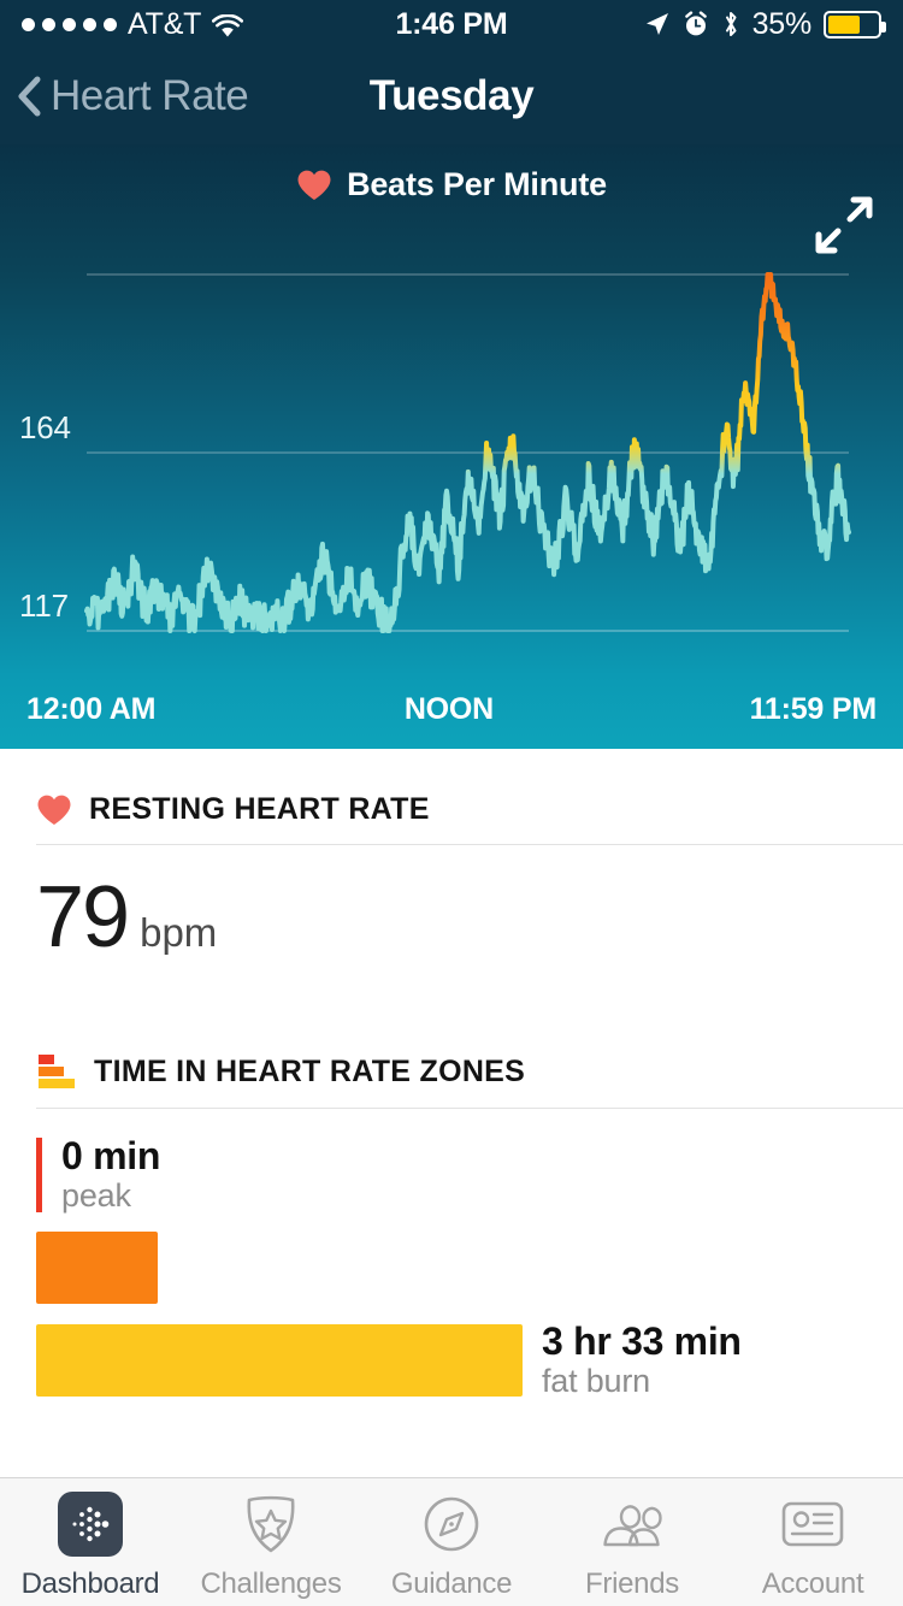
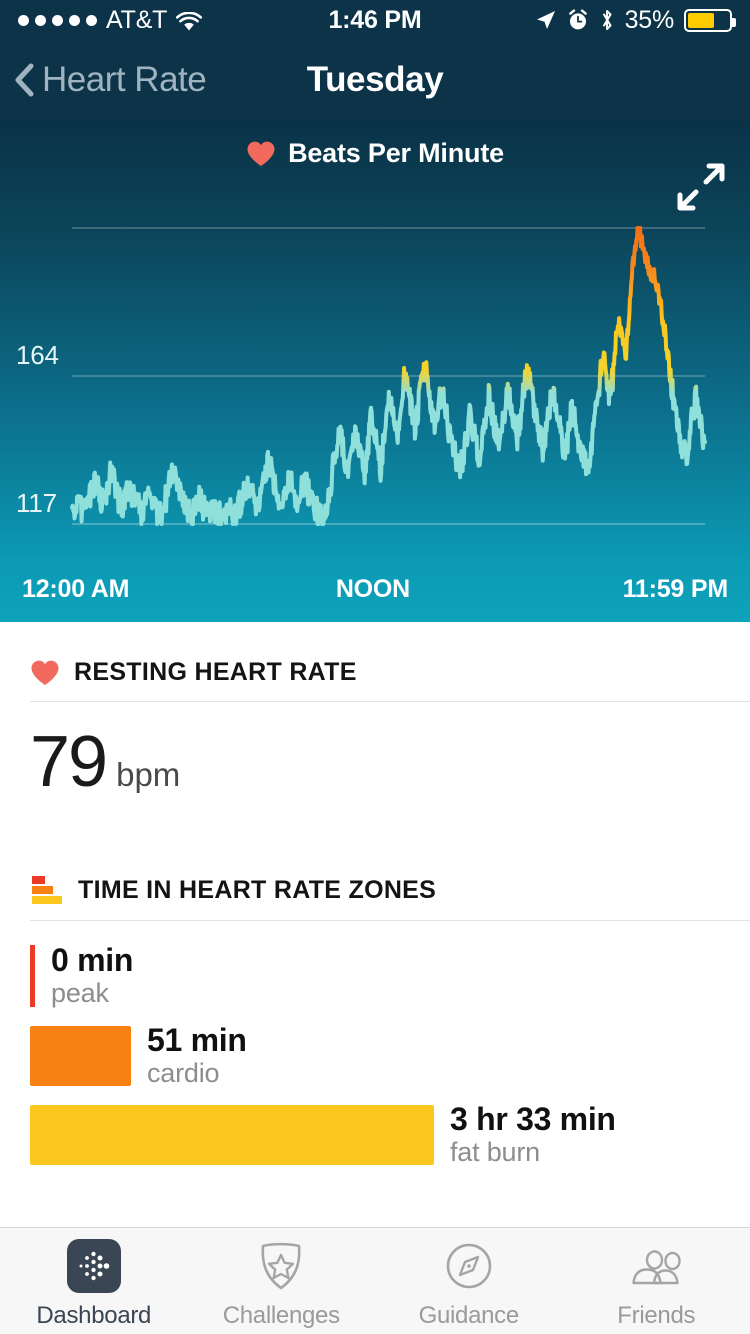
  AT&T
  1:46 PM
  35%
  Heart Rate
  Tuesday
  Beats Per Minute
  164
  117
  12:00 AM
  NOON
  11:59 PM
  RESTING HEART RATE
  79
  bpm
  TIME IN HEART RATE ZONES
  0 min
  peak
+ 51 min
+ cardio
  3 hr 33 min
  fat burn
  Dashboard
  Challenges
  Guidance
  Friends
- Account
